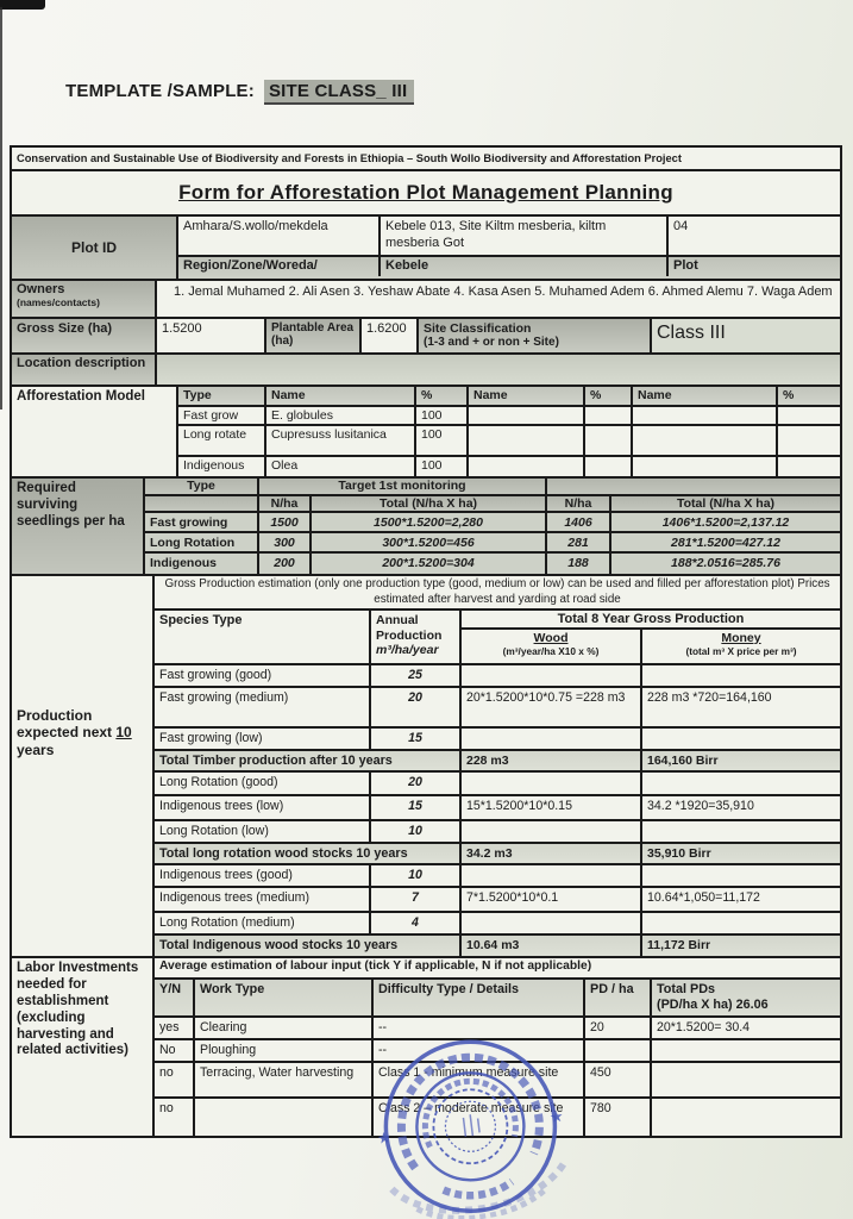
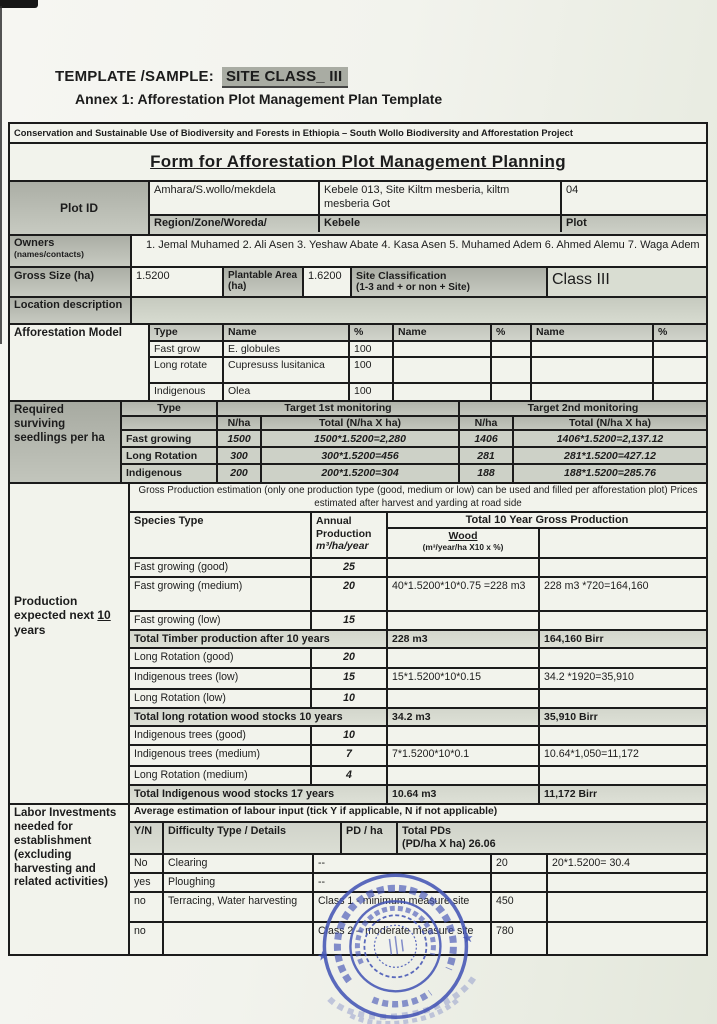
  TEMPLATE /SAMPLE: SITE CLASS_ III
+ Annex 1: Afforestation Plot Management Plan Template
  Conservation and Sustainable Use of Biodiversity and Forests in Ethiopia – South Wollo Biodiversity and Afforestation Project
  Form for Afforestation Plot Management Planning
  Plot ID
  Amhara/S.wollo/mekdela
  Kebele 013, Site Kiltm mesberia, kiltm mesberia Got
  04
  Region/Zone/Woreda/
  Kebele
  Plot
  Owners
  (names/contacts)
  1. Jemal Muhamed 2. Ali Asen 3. Yeshaw Abate 4. Kasa Asen 5. Muhamed Adem 6. Ahmed Alemu 7. Waga Adem
  Gross Size (ha)
  1.5200
  Plantable Area (ha)
  1.6200
  Site Classification
  (1-3 and + or non + Site)
  Class III
  Location description
  Afforestation Model
  Type
  Name
  %
  Name
  %
  Name
  %
  Fast grow
  E. globules
  100
  Long rotate
  Cupresuss lusitanica
  100
  Indigenous
  Olea
  100
  Required surviving seedlings per ha
  Type
  Target 1st monitoring
+ Target 2nd monitoring
  N/ha
  Total (N/ha X ha)
  N/ha
  Total (N/ha X ha)
  Fast growing
  1500
  1500*1.5200=2,280
  1406
  1406*1.5200=2,137.12
  Long Rotation
  300
  300*1.5200=456
  281
  281*1.5200=427.12
  Indigenous
  200
  200*1.5200=304
  188
- 188*2.0516=285.76
+ 188*1.5200=285.76
  Production expected next 10 years
  Gross Production estimation (only one production type (good, medium or low) can be used and filled per afforestation plot) Prices estimated after harvest and yarding at road side
  Species Type
  Annual Production
  m³/ha/year
- Total 8 Year Gross Production
+ Total 10 Year Gross Production
  Wood
  (m³/year/ha X10 x %)
- Money
- (total m³ X price per m³)
  Fast growing (good)
  25
  Fast growing (medium)
  20
- 20*1.5200*10*0.75 =228 m3
+ 40*1.5200*10*0.75 =228 m3
  228 m3 *720=164,160
  Fast growing (low)
  15
  Total Timber production after 10 years
  228 m3
  164,160 Birr
  Long Rotation (good)
  20
  Indigenous trees (low)
  15
  15*1.5200*10*0.15
  34.2 *1920=35,910
  Long Rotation (low)
  10
  Total long rotation wood stocks 10 years
  34.2 m3
  35,910 Birr
  Indigenous trees (good)
  10
  Indigenous trees (medium)
  7
  7*1.5200*10*0.1
  10.64*1,050=11,172
  Long Rotation (medium)
  4
- Total Indigenous wood stocks 10 years
+ Total Indigenous wood stocks 17 years
  10.64 m3
  11,172 Birr
  Labor Investments needed for establishment (excluding harvesting and related activities)
  Average estimation of labour input (tick Y if applicable, N if not applicable)
  Y/N
- Work Type
  Difficulty Type / Details
  PD / ha
  Total PDs
  (PD/ha X ha) 26.06
- yes
+ No
  Clearing
  --
  20
  20*1.5200= 30.4
- No
+ yes
  Ploughing
  --
  no
  Terracing, Water harvesting
  Class 1 - minimum measure site
  450
  no
  Class 2 – moderate measure site
  780
